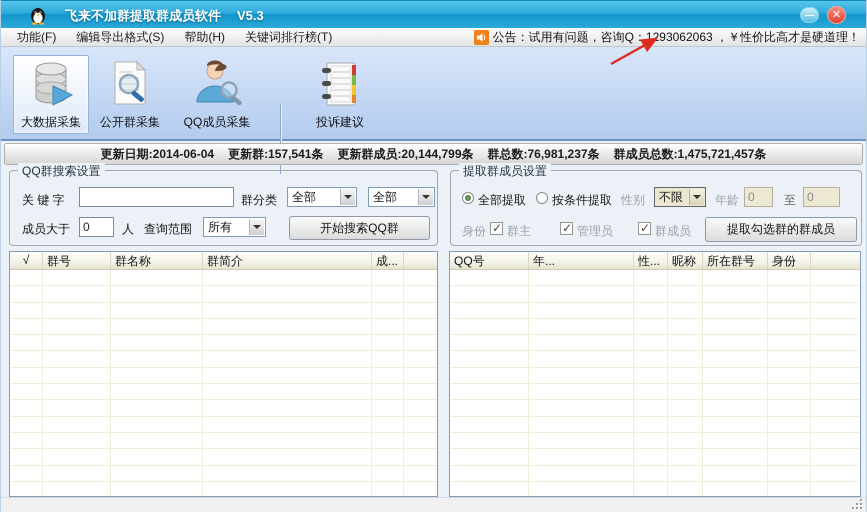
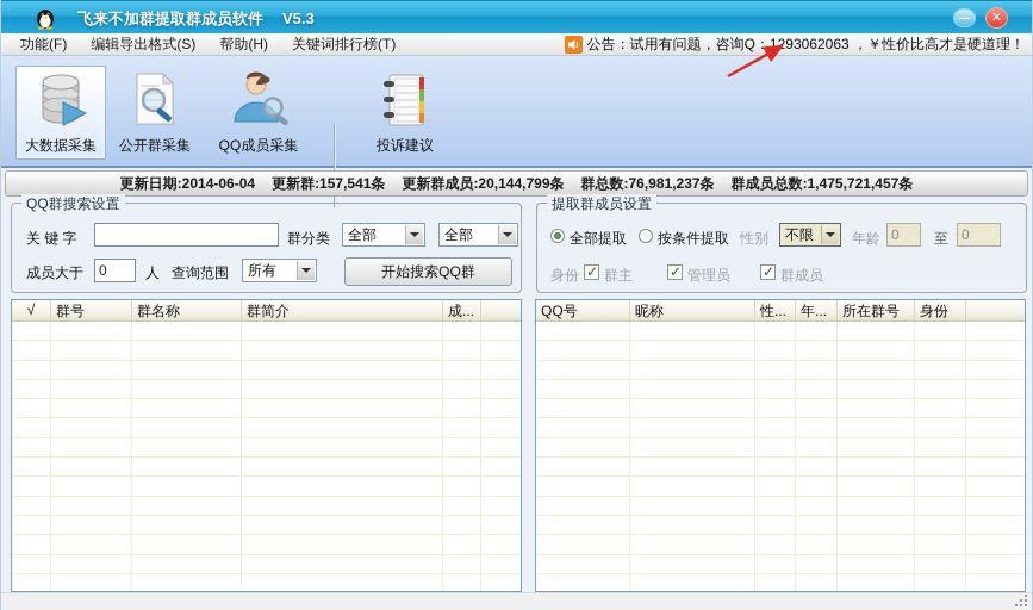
  飞来不加群提取群成员软件 V5.3
  —
  ✕
  功能(F)
  编辑导出格式(S)
  帮助(H)
  关键词排行榜(T)
  公告：试用有问题，咨询Q：1293062063 ，￥性价比高才是硬道理！
  大数据采集
  公开群采集
  QQ成员采集
  投诉建议
  更新日期:2014-06-04
  更新群:157,541条
  更新群成员:20,144,799条
  群总数:76,981,237条
  群成员总数:1,475,721,457条
  QQ群搜索设置
  关 键 字
  群分类
  全部
  全部
  成员大于
  0
  人
  查询范围
  所有
  开始搜索QQ群
  提取群成员设置
  全部提取
  按条件提取
  性别
  不限
  年龄
  0
  至
  0
  身份
  群主
  管理员
  群成员
- 提取勾选群的群成员
  √
  群号
  群名称
  群简介
  成...
  QQ号
- 年...
+ 昵称
  性...
- 昵称
+ 年...
  所在群号
  身份
